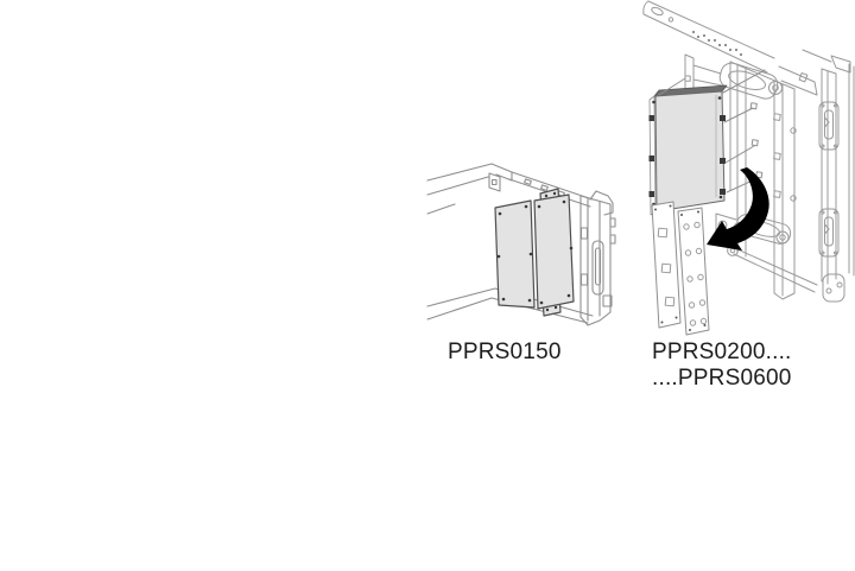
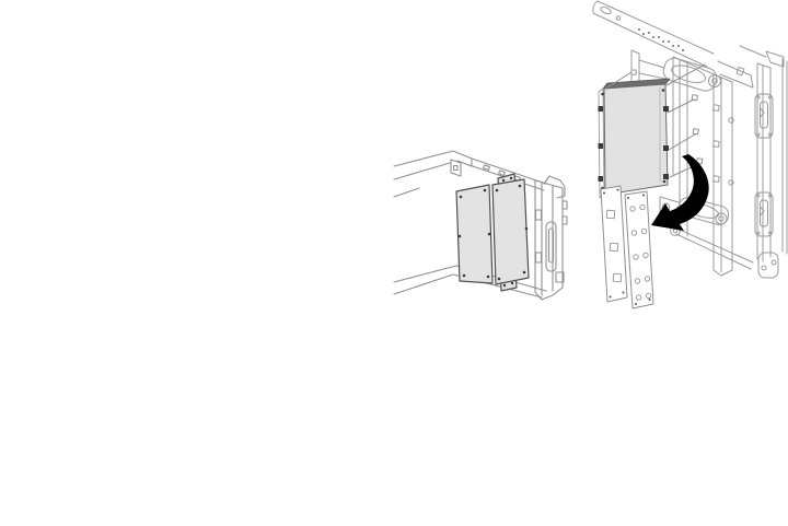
- PPRS0150
- PPRS0200....
- ....PPRS0600
